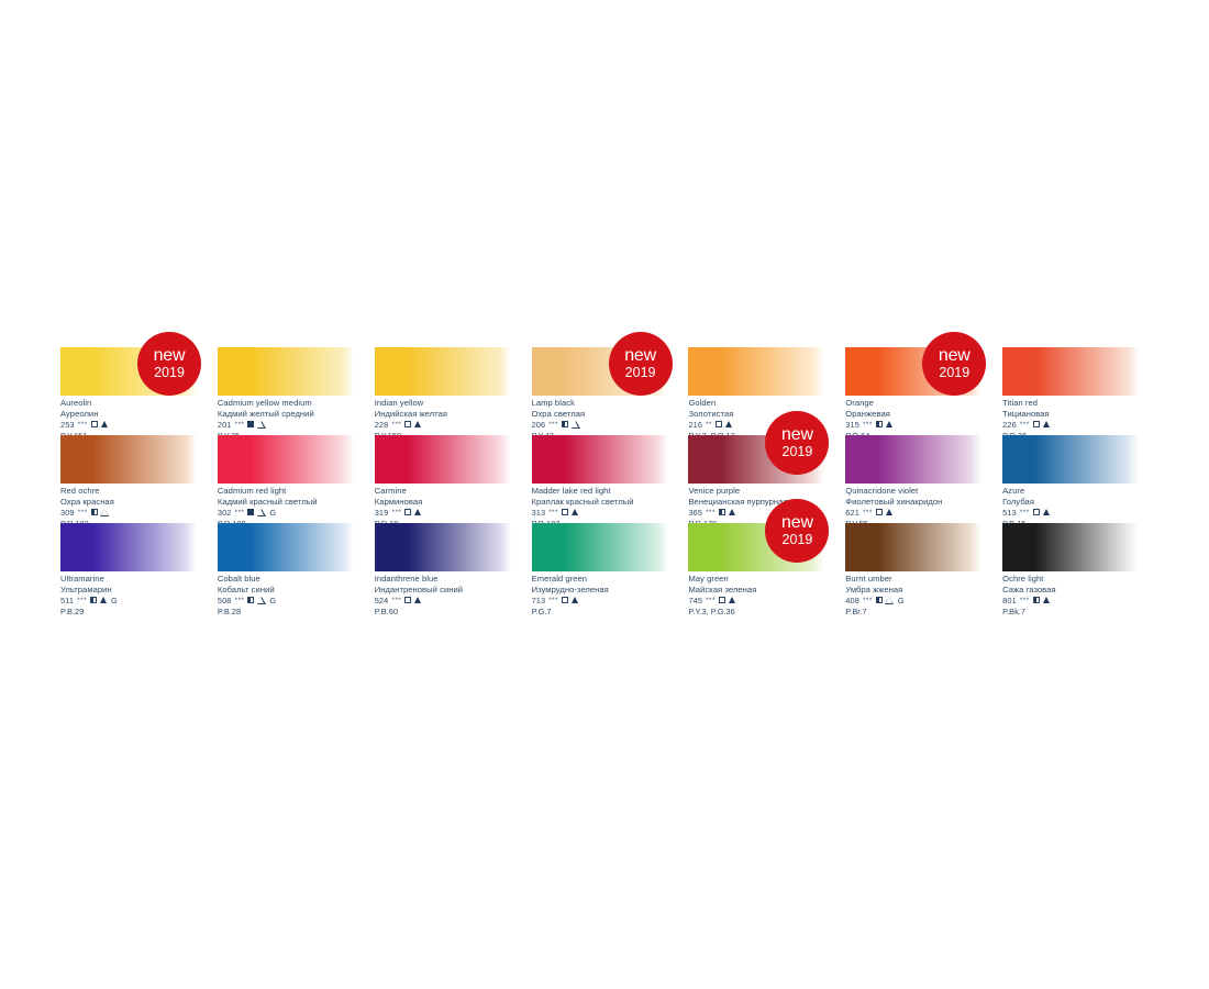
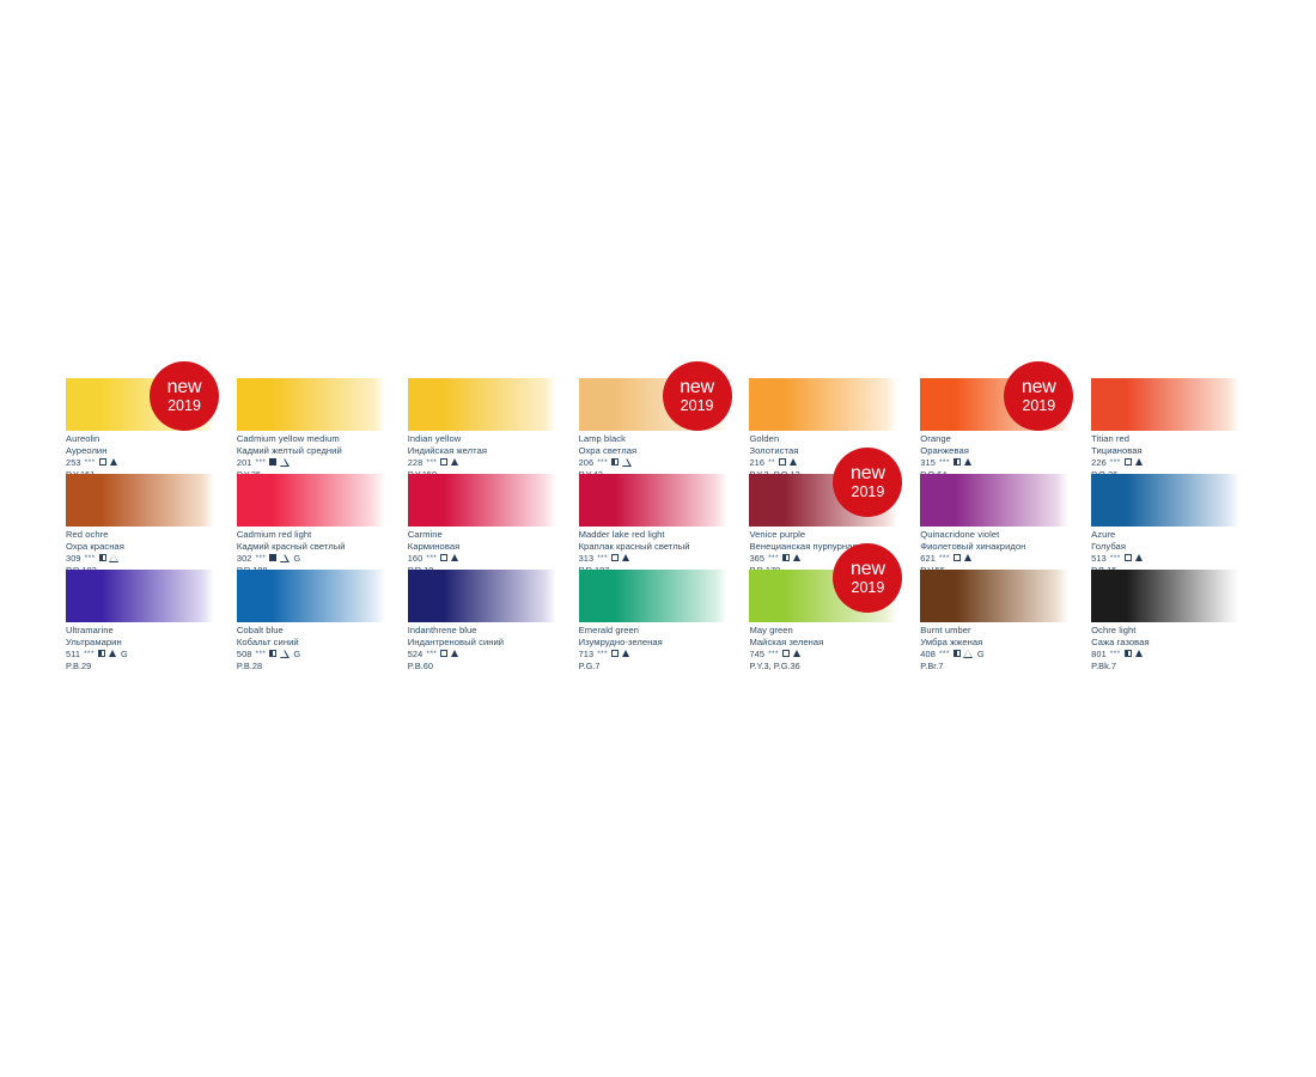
  Aureolin
  Ауреолин
  253
  new
  2019
  Cadmium yellow medium
  Кадмий желтый средний
  201
  Indian yellow
  Индийская желтая
  228
  Lamp black
  Охра светлая
  206
  new
  2019
  Golden
  Золотистая
  216
  Orange
  Оранжевая
  315
  new
  2019
  Titian red
  Тициановая
  226
  Red ochre
  Охра красная
  309
  Cadmium red light
  Кадмий красный светлый
  302
  G
  Carmine
  Карминовая
- 319
+ 160
  Madder lake red light
  Краплак красный светлый
  313
  Venice purple
  Венецианская пурпурна
  365
  new
  2019
  Quinacridone violet
  Фиолетовый хинакридон
  621
  Azure
  Голубая
  513
  Ultramarine
  Ультрамарин
  511
  G
  P.B.29
  Cobalt blue
  Кобальт синий
  508
  G
  P.B.28
  Indanthrene blue
  Индантреновый синий
  524
  P.B.60
  Emerald green
  Изумрудно-зеленая
  713
  P.G.7
  May green
  Майская зеленая
  745
  P.Y.3, P.G.36
  new
  2019
  Burnt umber
  Умбра жженая
  408
  G
  P.Br.7
  Ochre light
  Сажа газовая
  801
  P.Bk.7
